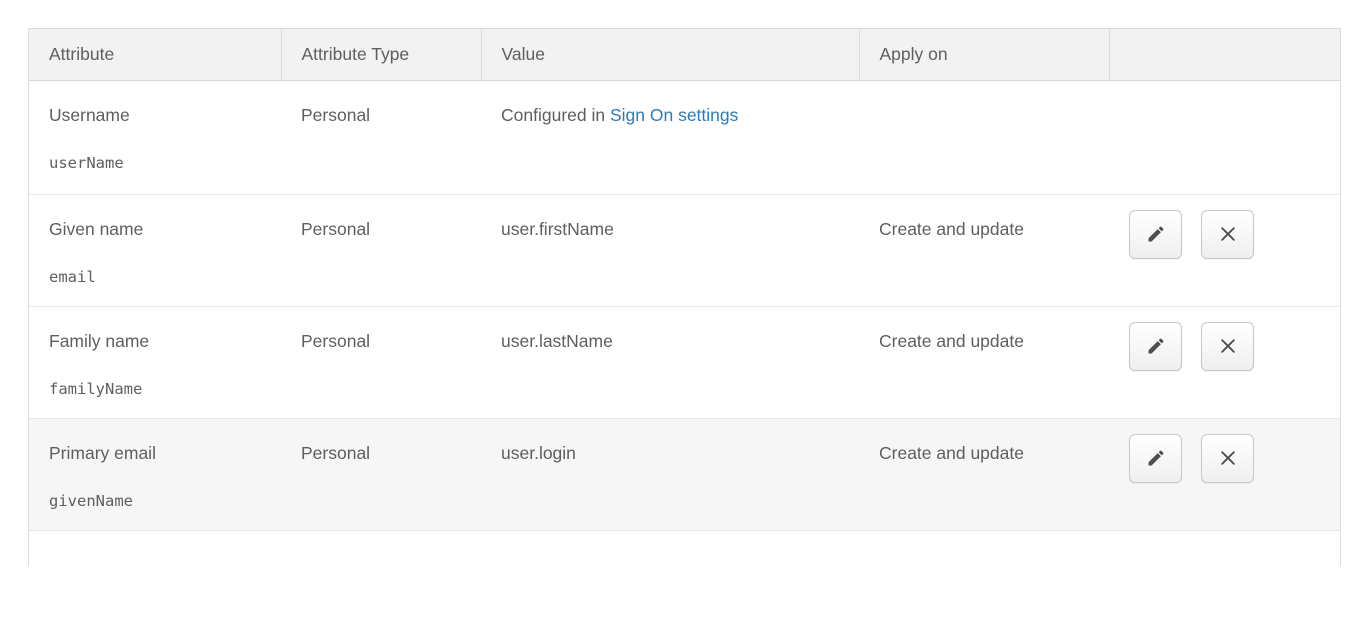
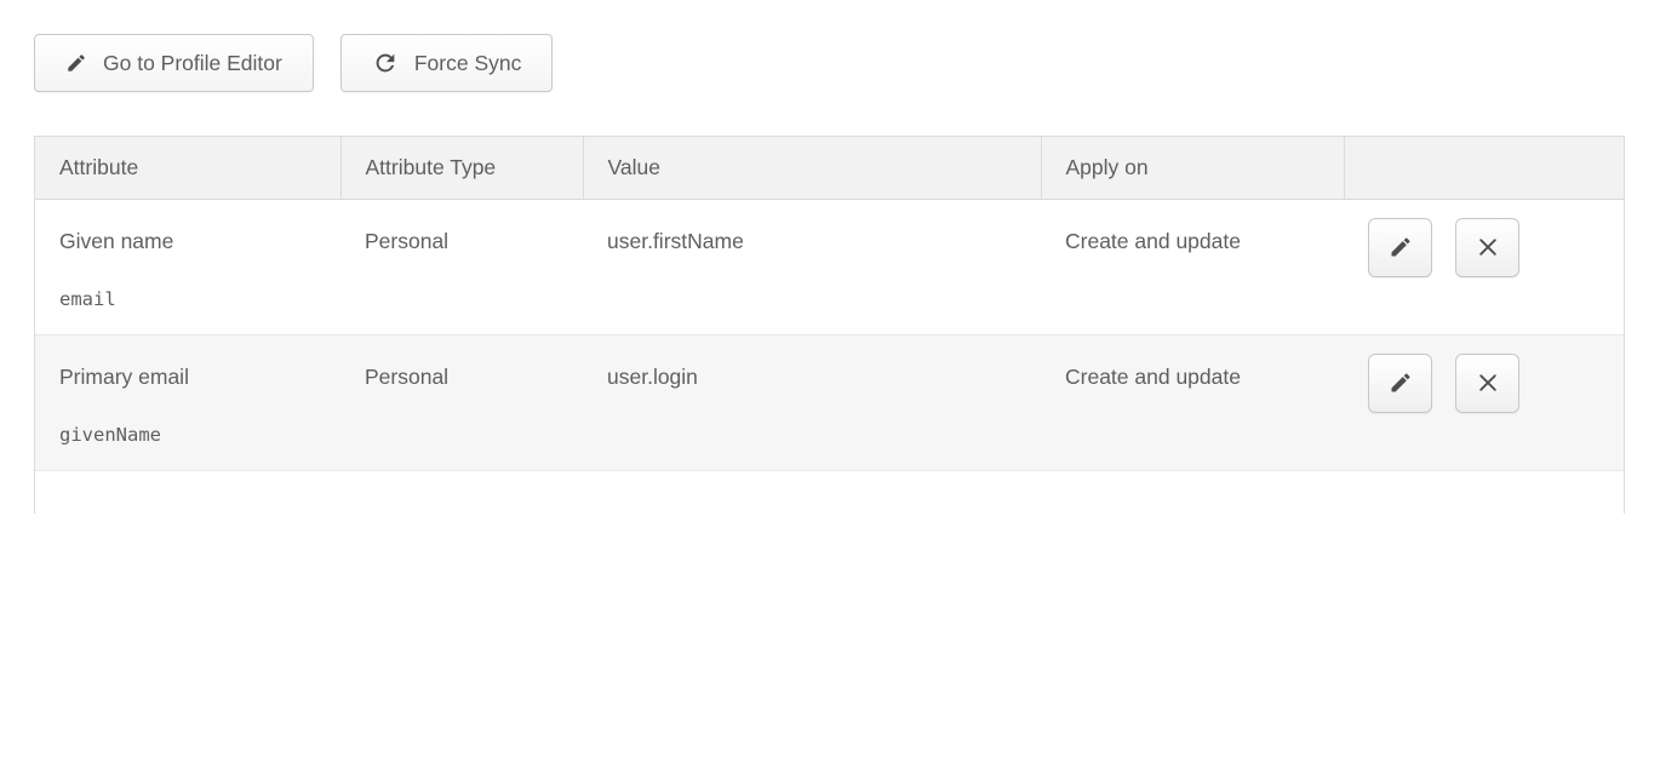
+ Go to Profile Editor
+ Force Sync
  Attribute	Attribute Type	Value	Apply on
- Username userName	Personal	Configured in Sign On settings
  Given name email	Personal	user.firstName	Create and update
- Family name familyName	Personal	user.lastName	Create and update
  Primary email givenName	Personal	user.login	Create and update
